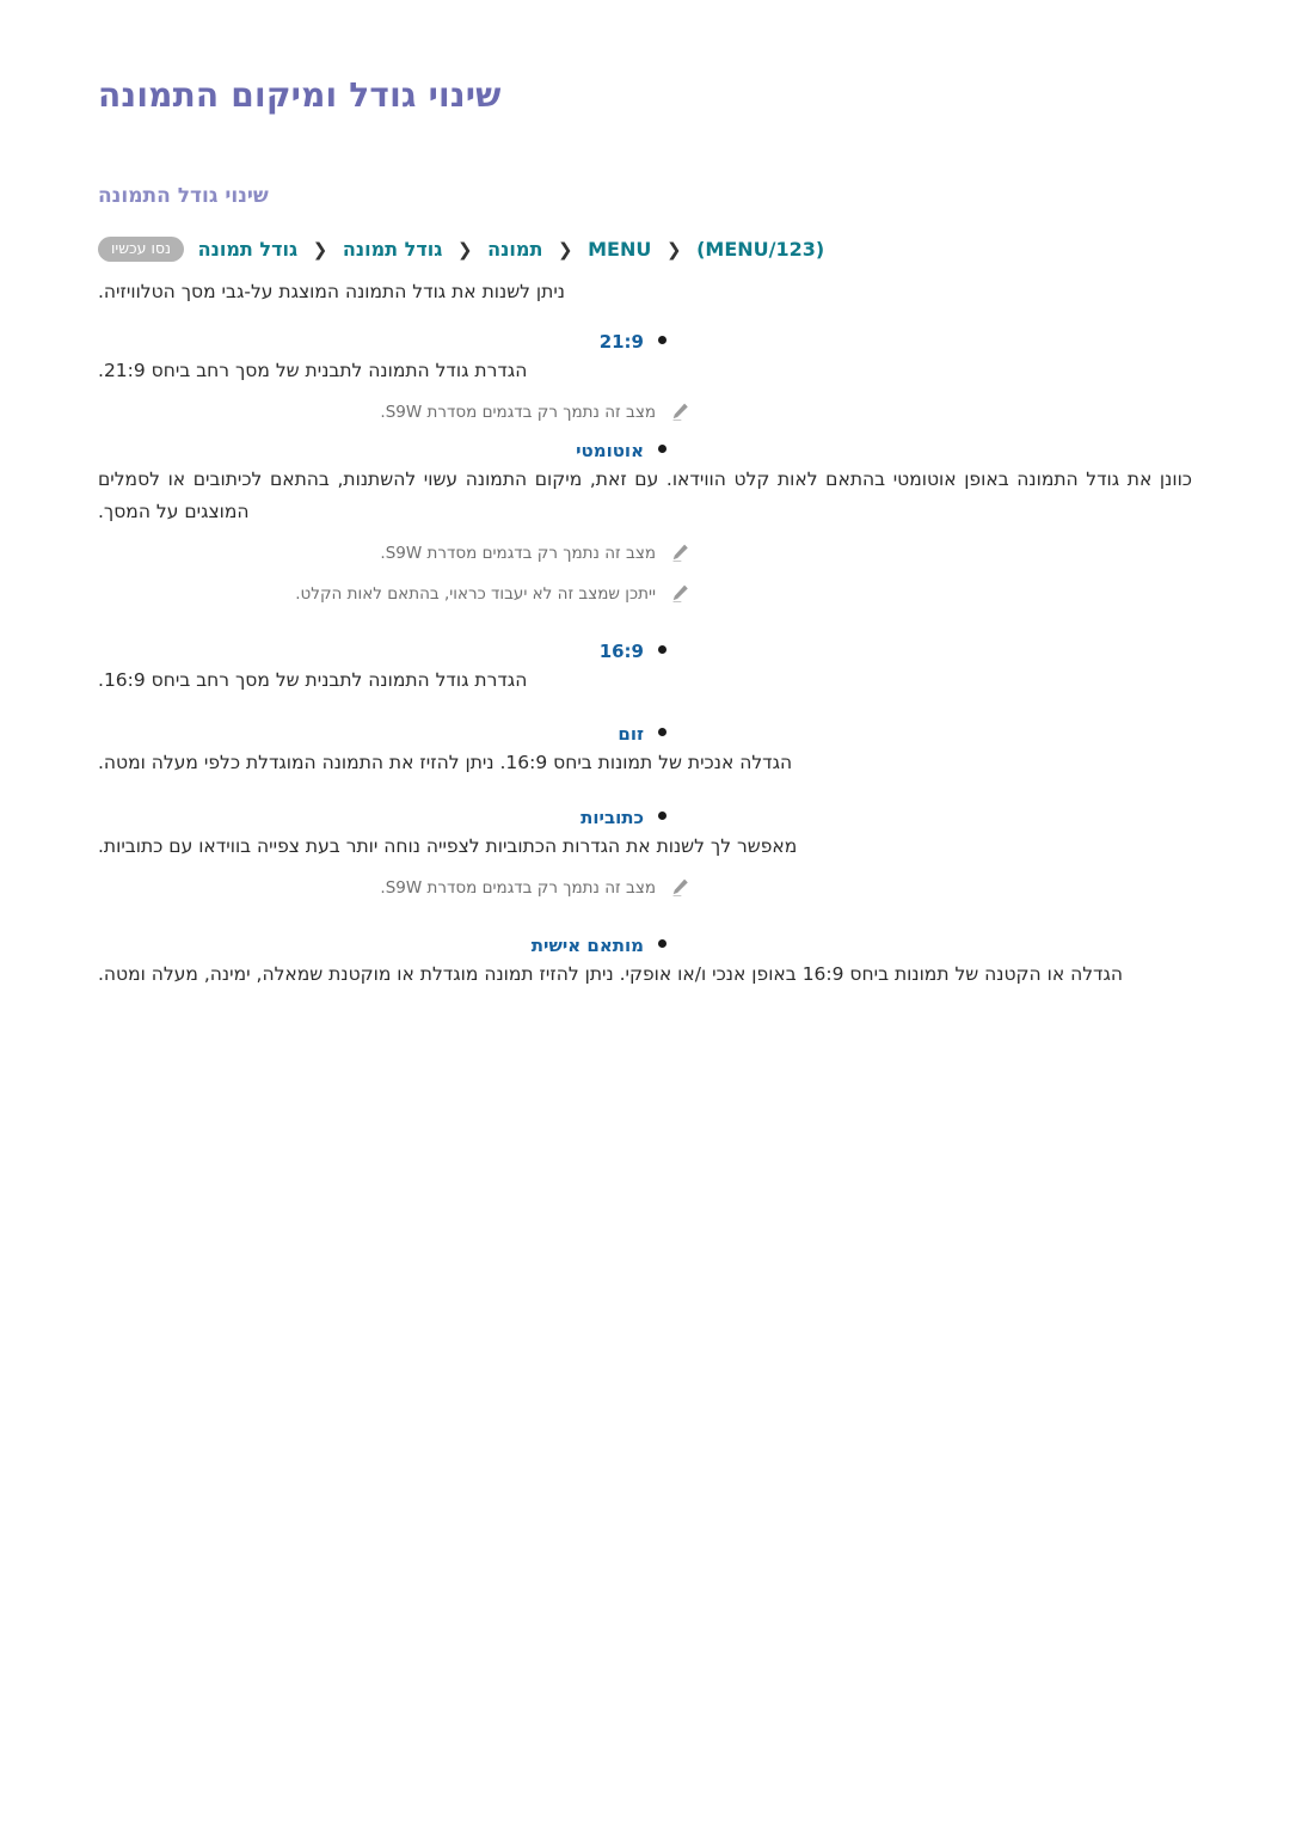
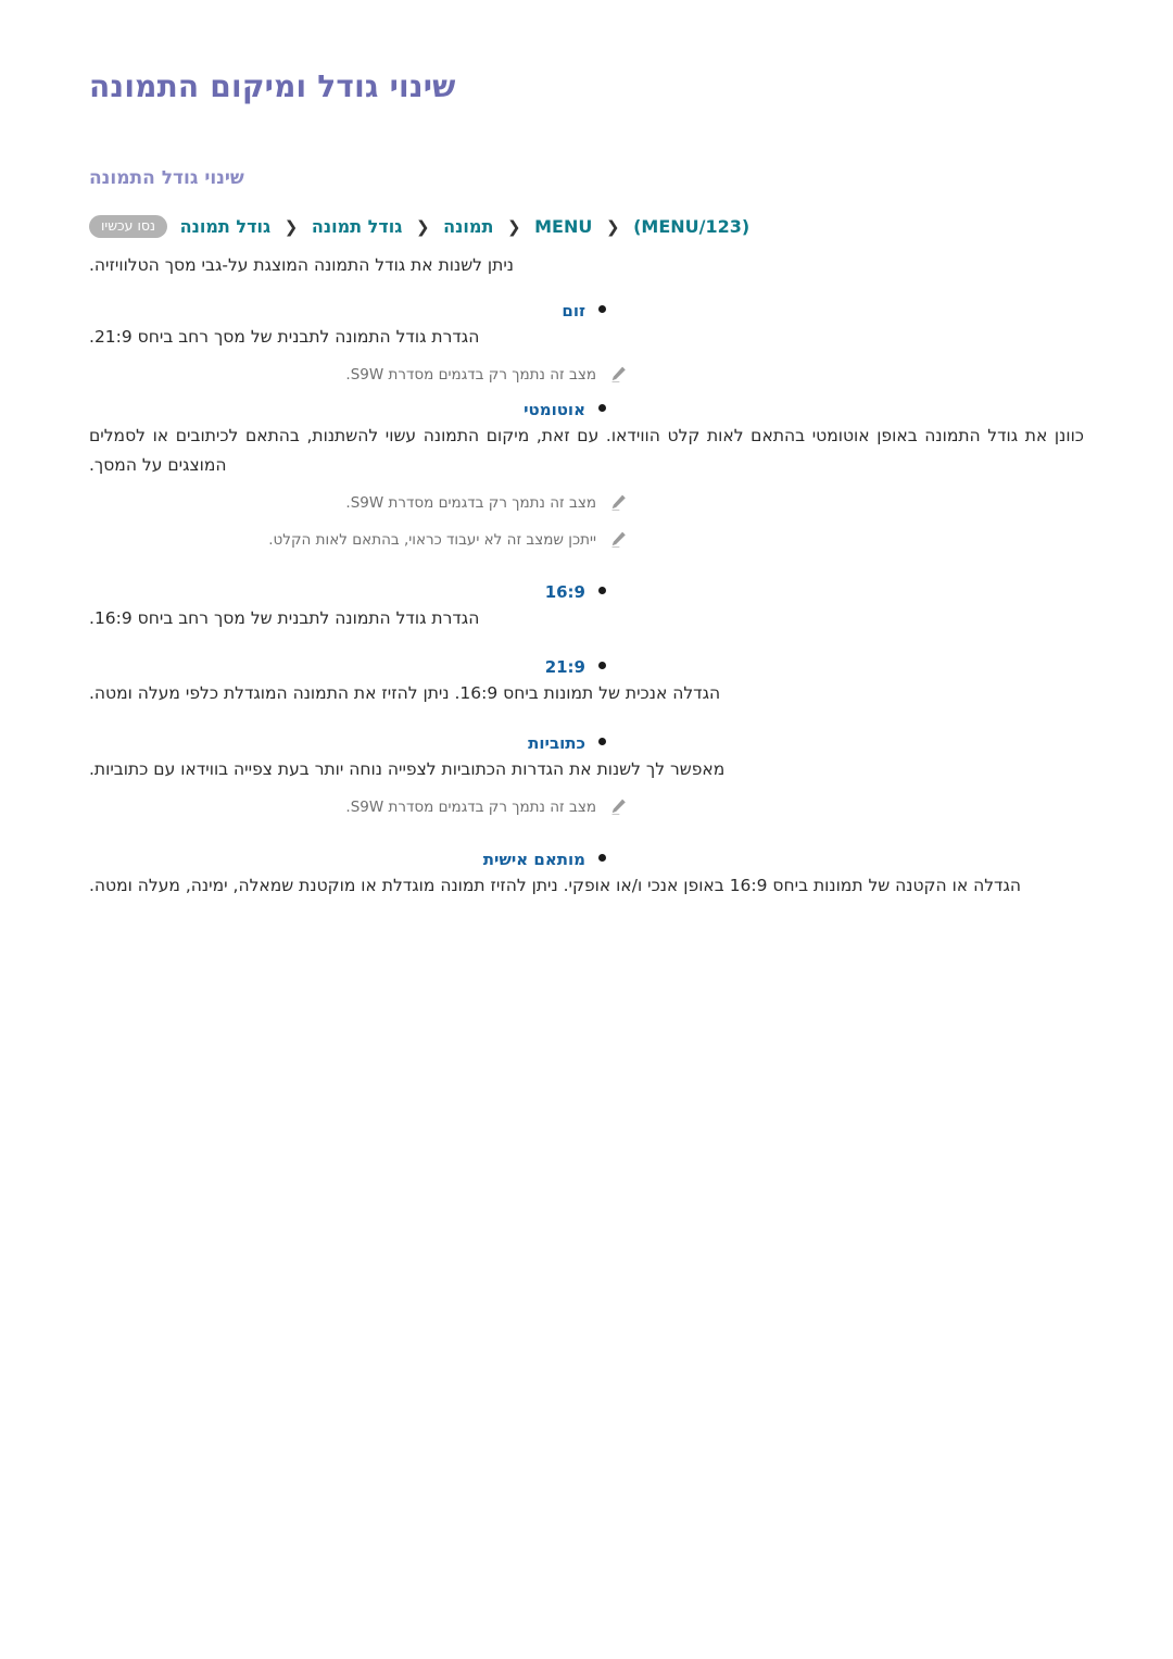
  שינוי גודל ומיקום התמונה
  שינוי גודל התמונה
  (MENU/123) ❮ MENU ❮ תמונה ❮ גודל תמונה ❮ גודל תמונה נסו עכשיו
  ניתן לשנות את גודל התמונה המוצגת על-גבי מסך הטלוויזיה.
- 21:9
+ זום
  הגדרת גודל התמונה לתבנית של מסך רחב ביחס 21:9.
  מצב זה נתמך רק בדגמים מסדרת S9W.
  אוטומטי
  כוונן את גודל התמונה באופן אוטומטי בהתאם לאות קלט הווידאו. עם זאת, מיקום התמונה עשוי להשתנות, בהתאם לכיתובים או לסמלים המוצגים על המסך.
  מצב זה נתמך רק בדגמים מסדרת S9W.
  ייתכן שמצב זה לא יעבוד כראוי, בהתאם לאות הקלט.
  16:9
  הגדרת גודל התמונה לתבנית של מסך רחב ביחס 16:9.
- זום
+ 21:9
  הגדלה אנכית של תמונות ביחס 16:9. ניתן להזיז את התמונה המוגדלת כלפי מעלה ומטה.
  כתוביות
  מאפשר לך לשנות את הגדרות הכתוביות לצפייה נוחה יותר בעת צפייה בווידאו עם כתוביות.
  מצב זה נתמך רק בדגמים מסדרת S9W.
  מותאם אישית
  הגדלה או הקטנה של תמונות ביחס 16:9 באופן אנכי ו/או אופקי. ניתן להזיז תמונה מוגדלת או מוקטנת שמאלה, ימינה, מעלה ומטה.
